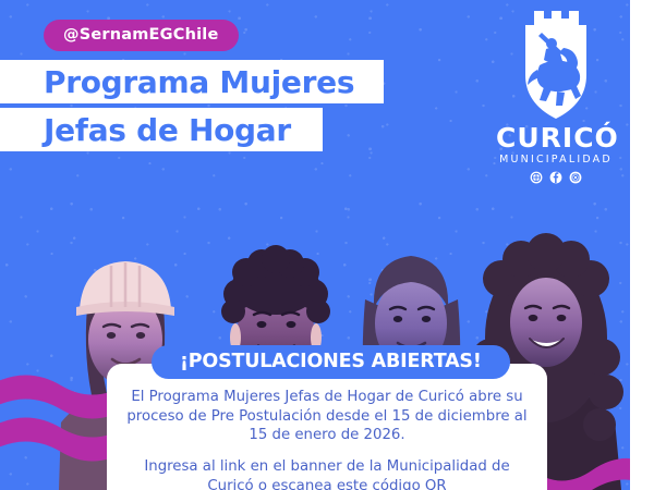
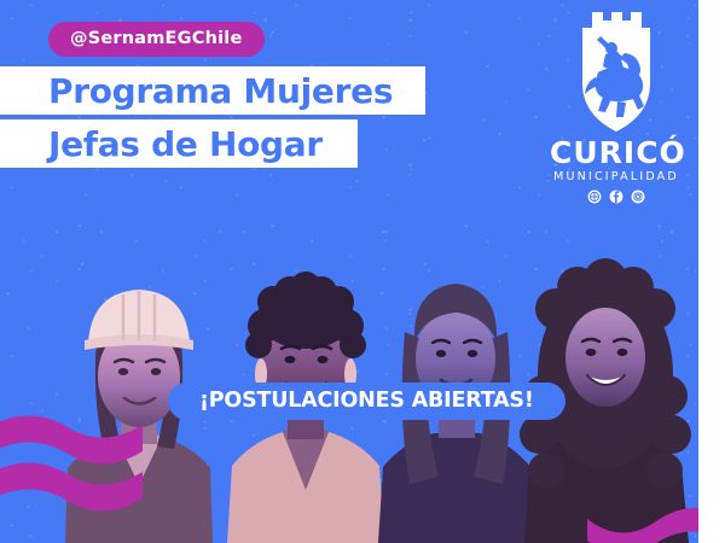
  @SernamEGChile
  Programa Mujeres
  Jefas de Hogar
  CURICÓ
  MUNICIPALIDAD
- El Programa Mujeres Jefas de Hogar de Curicó abre su proceso de Pre Postulación desde el 15 de diciembre al 15 de enero de 2026.
- Ingresa al link en el banner de la Municipalidad de Curicó o escanea este código QR
  ¡POSTULACIONES ABIERTAS!
